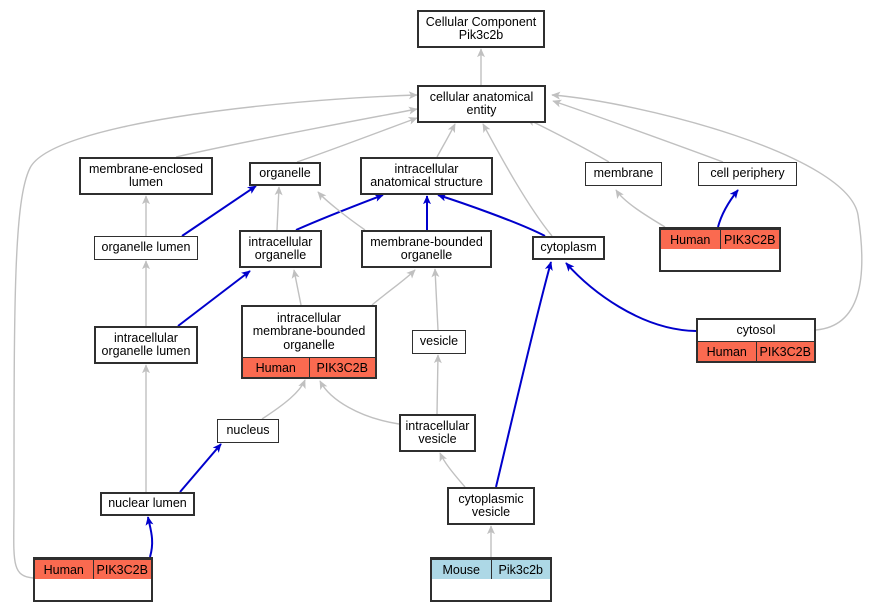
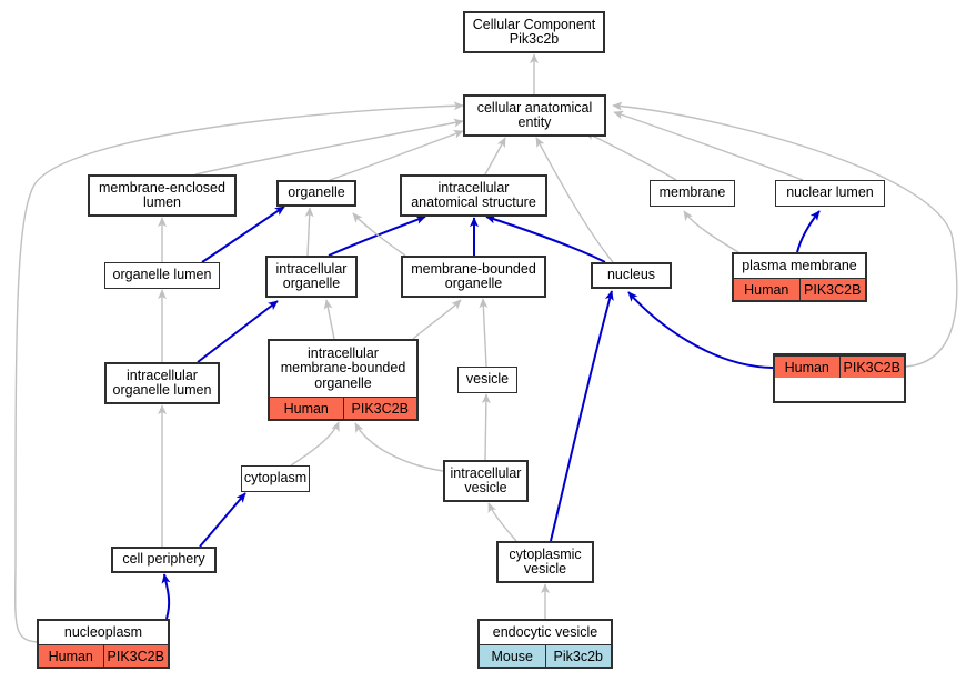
  Cellular Component
  Pik3c2b
  cellular anatomical
  entity
  membrane-enclosed
  lumen
  organelle
  intracellular
  anatomical structure
  membrane
- cell periphery
+ nuclear lumen
  organelle lumen
  intracellular
  organelle
  membrane-bounded
  organelle
- cytoplasm
+ nucleus
+ plasma membrane
  Human
  PIK3C2B
  intracellular
  organelle lumen
  intracellular
  membrane-bounded
  organelle
  Human
  PIK3C2B
  vesicle
- cytosol
  Human
  PIK3C2B
- nucleus
+ cytoplasm
  intracellular
  vesicle
  cytoplasmic
  vesicle
- nuclear lumen
+ cell periphery
+ nucleoplasm
  Human
  PIK3C2B
+ endocytic vesicle
  Mouse
  Pik3c2b
